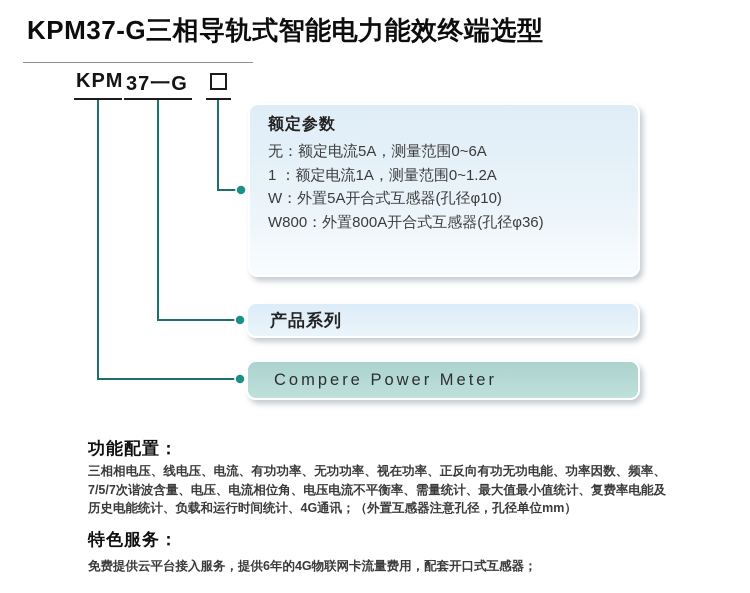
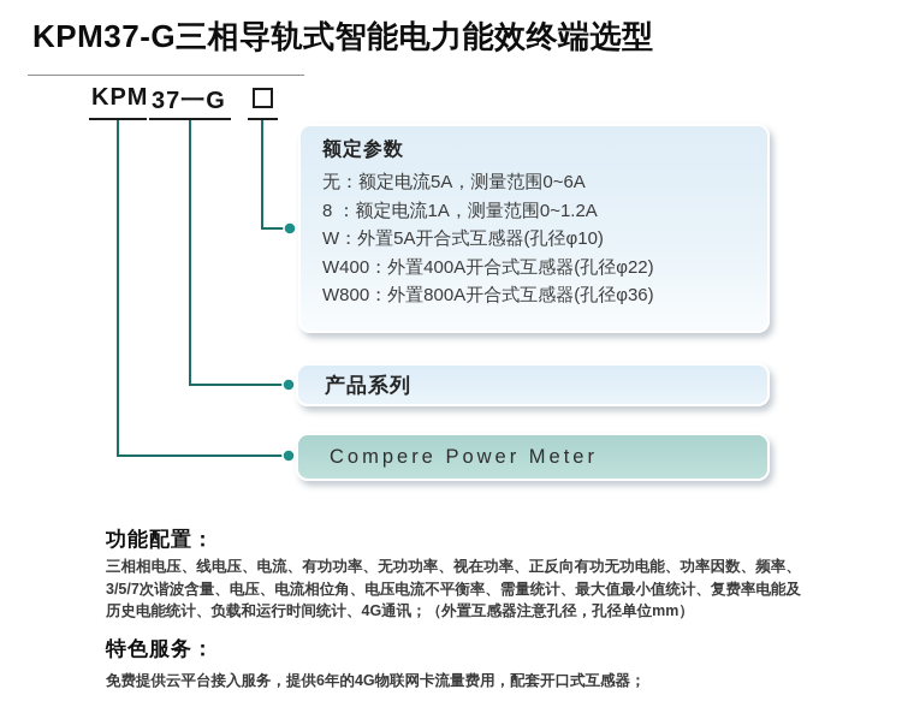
  KPM37-G三相导轨式智能电力能效终端选型
  KPM
  37一G
  额定参数
  无：额定电流5A，测量范围0~6A
- 1 ：额定电流1A，测量范围0~1.2A
+ 8 ：额定电流1A，测量范围0~1.2A
  W：外置5A开合式互感器(孔径φ10)
+ W400：外置400A开合式互感器(孔径φ22)
  W800：外置800A开合式互感器(孔径φ36)
  产品系列
  Compere Power Meter
  功能配置：
- 三相相电压、线电压、电流、有功功率、无功功率、视在功率、正反向有功无功电能、功率因数、频率、7/5/7次谐波含量、电压、电流相位角、电压电流不平衡率、需量统计、最大值最小值统计、复费率电能及历史电能统计、负载和运行时间统计、4G通讯；（外置互感器注意孔径，孔径单位mm）
+ 三相相电压、线电压、电流、有功功率、无功功率、视在功率、正反向有功无功电能、功率因数、频率、3/5/7次谐波含量、电压、电流相位角、电压电流不平衡率、需量统计、最大值最小值统计、复费率电能及历史电能统计、负载和运行时间统计、4G通讯；（外置互感器注意孔径，孔径单位mm）
  特色服务：
  免费提供云平台接入服务，提供6年的4G物联网卡流量费用，配套开口式互感器；
